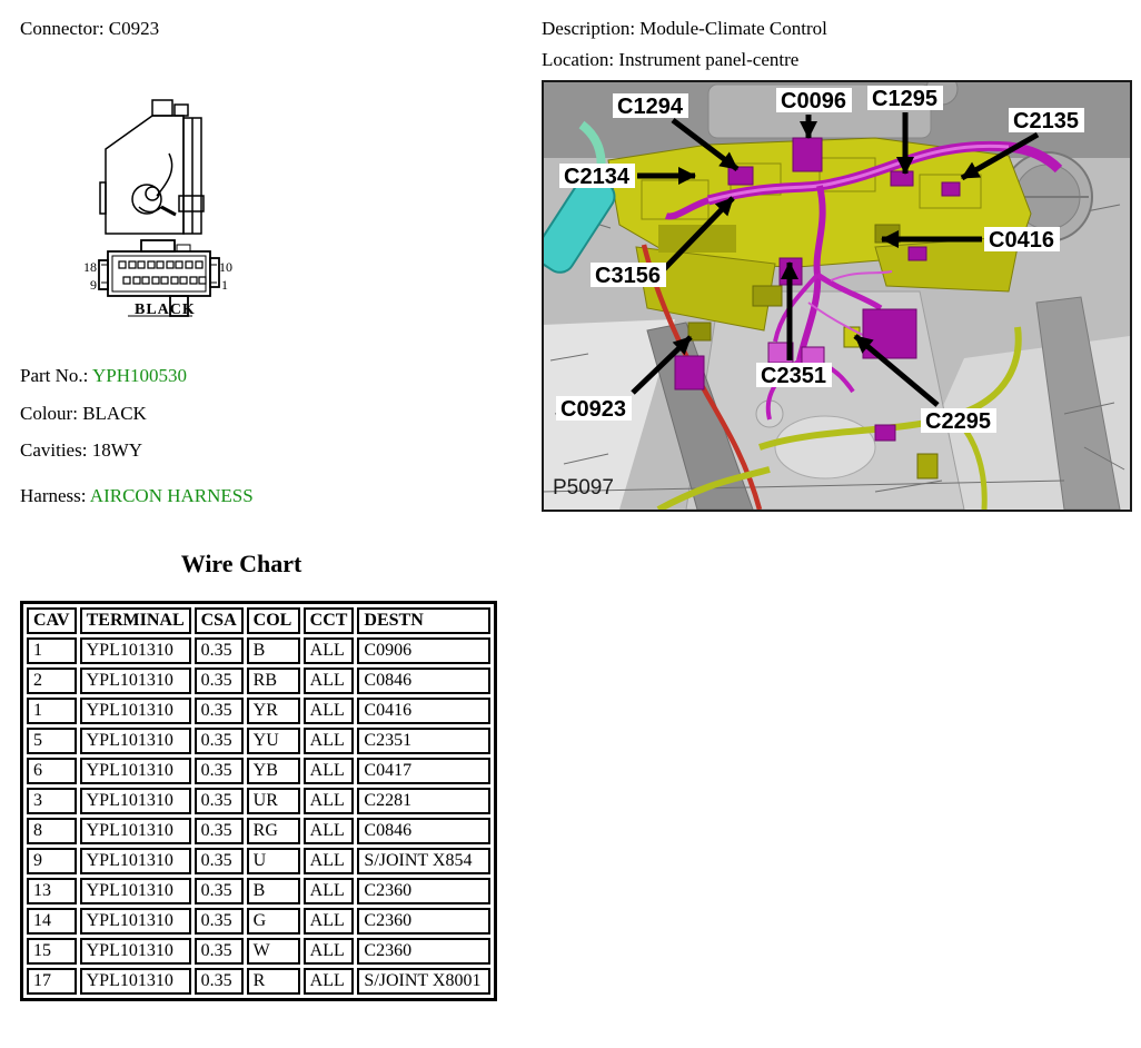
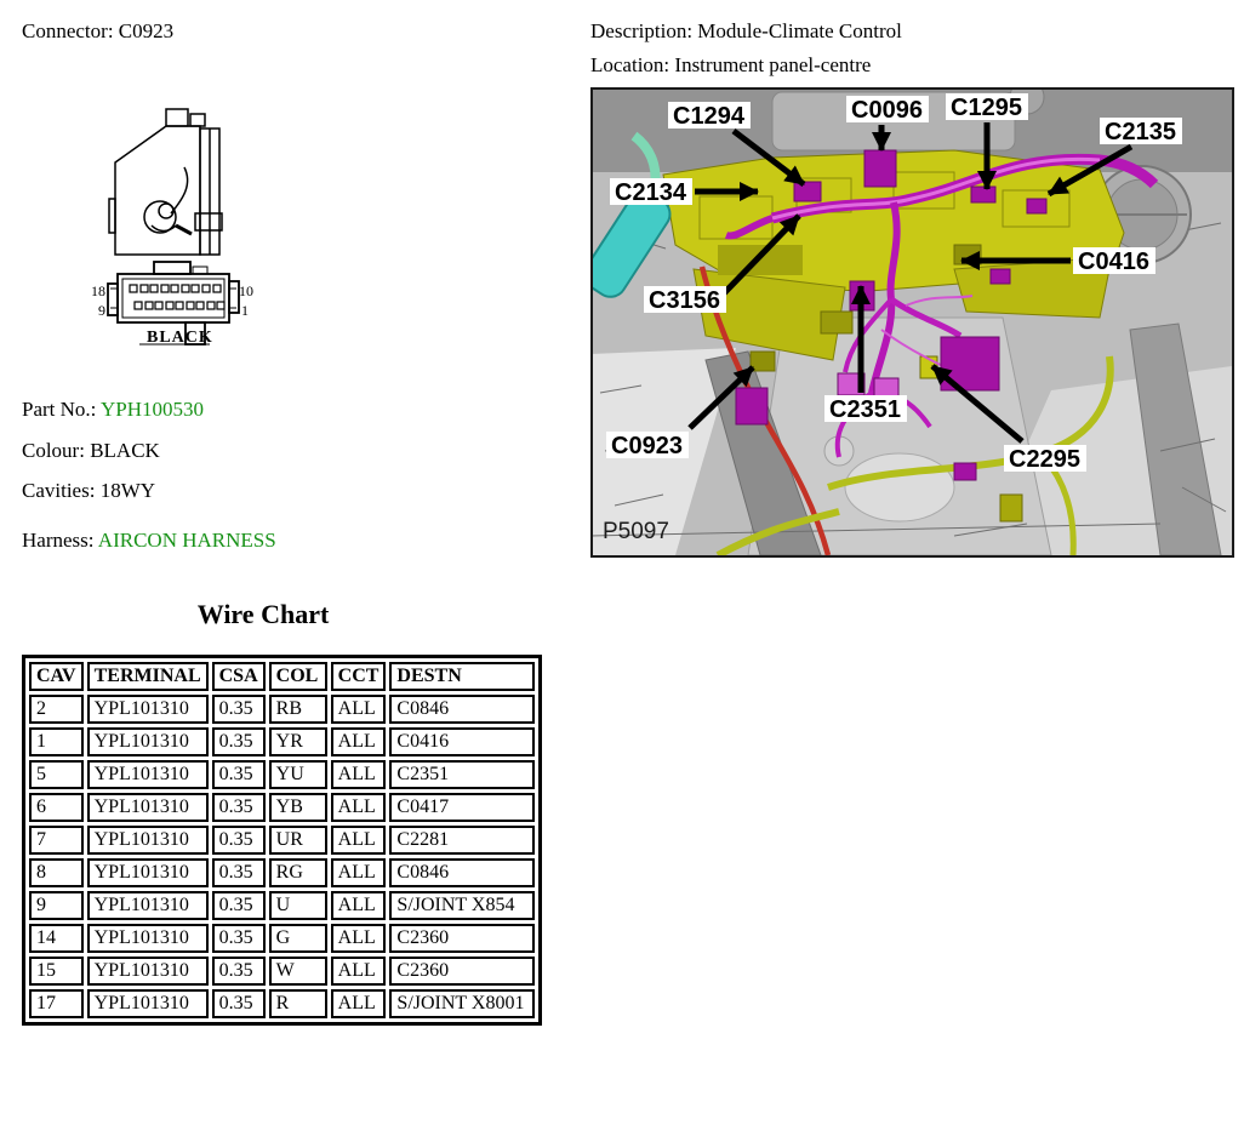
  Connector: C0923
  Description: Module-Climate Control
  Location: Instrument panel-centre
  18
  10
  9
  1
  BLACK
  Part No.: YPH100530
  Colour: BLACK
  Cavities: 18WY
  Harness: AIRCON HARNESS
  C1294
  C0096
  C1295
  C2135
  C2134
  C3156
  C0416
  C2351
  C0923
  C2295
  P5097
  Wire Chart
  CAV	TERMINAL	CSA	COL	CCT	DESTN
- 1	YPL101310	0.35	B	ALL	C0906
  2	YPL101310	0.35	RB	ALL	C0846
  1	YPL101310	0.35	YR	ALL	C0416
  5	YPL101310	0.35	YU	ALL	C2351
  6	YPL101310	0.35	YB	ALL	C0417
- 3	YPL101310	0.35	UR	ALL	C2281
+ 7	YPL101310	0.35	UR	ALL	C2281
  8	YPL101310	0.35	RG	ALL	C0846
  9	YPL101310	0.35	U	ALL	S/JOINT X854
- 13	YPL101310	0.35	B	ALL	C2360
  14	YPL101310	0.35	G	ALL	C2360
  15	YPL101310	0.35	W	ALL	C2360
  17	YPL101310	0.35	R	ALL	S/JOINT X8001
